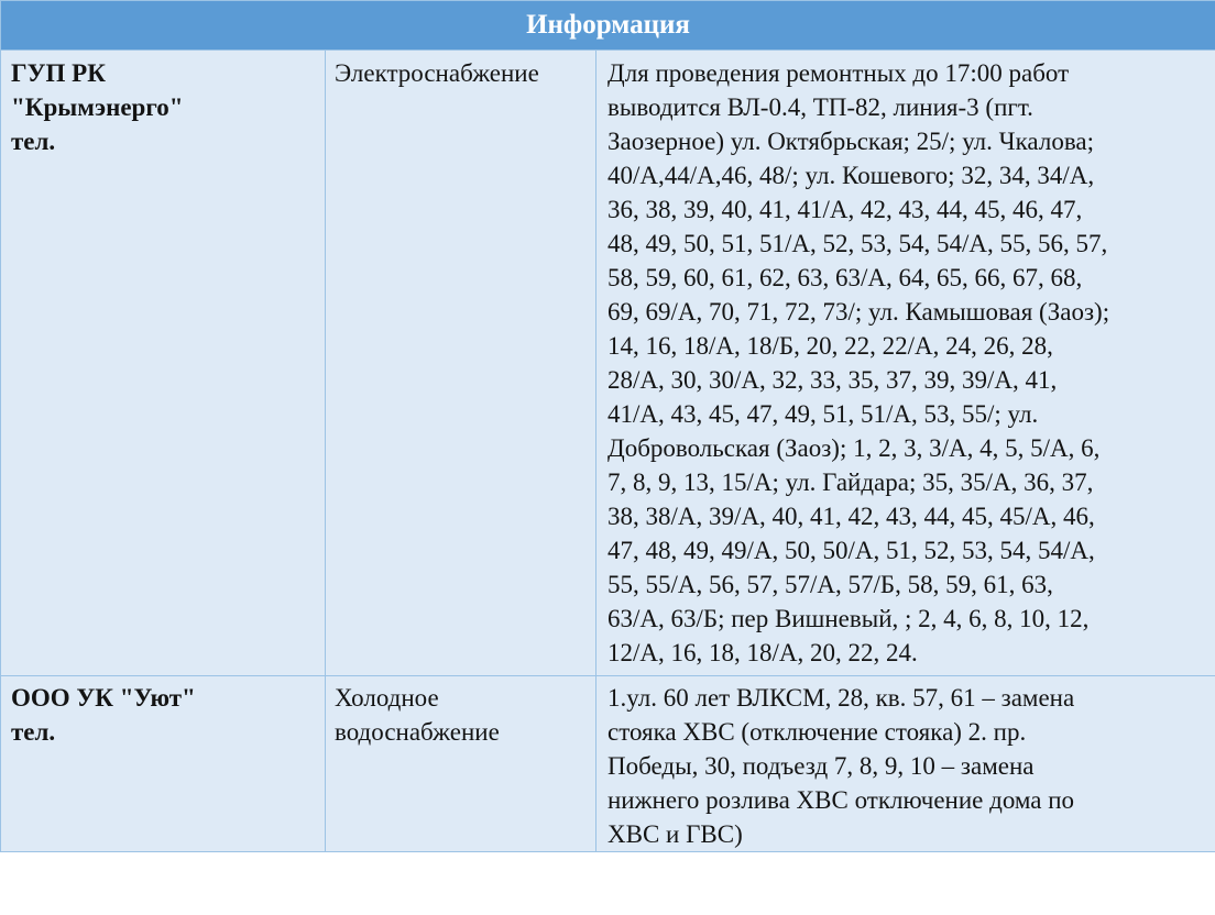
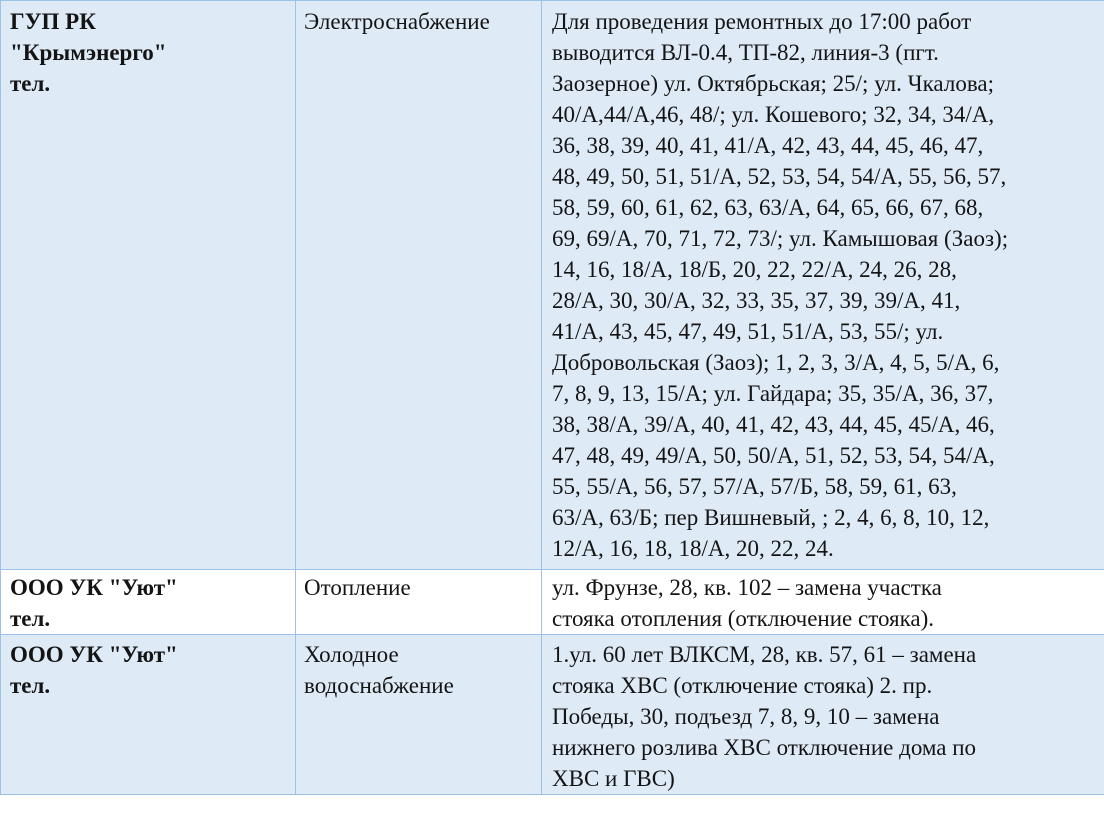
- Информация
  ГУП РК "Крымэнерго" тел.	Электроснабжение	Для проведения ремонтных до 17:00 работ выводится ВЛ-0.4, ТП-82, линия-3 (пгт. Заозерное) ул. Октябрьская; 25/; ул. Чкалова; 40/А,44/А,46, 48/; ул. Кошевого; 32, 34, 34/А, 36, 38, 39, 40, 41, 41/А, 42, 43, 44, 45, 46, 47, 48, 49, 50, 51, 51/А, 52, 53, 54, 54/А, 55, 56, 57, 58, 59, 60, 61, 62, 63, 63/А, 64, 65, 66, 67, 68, 69, 69/А, 70, 71, 72, 73/; ул. Камышовая (Заоз); 14, 16, 18/А, 18/Б, 20, 22, 22/А, 24, 26, 28, 28/А, 30, 30/А, 32, 33, 35, 37, 39, 39/А, 41, 41/А, 43, 45, 47, 49, 51, 51/А, 53, 55/; ул. Добровольская (Заоз); 1, 2, 3, 3/А, 4, 5, 5/А, 6, 7, 8, 9, 13, 15/А; ул. Гайдара; 35, 35/А, 36, 37, 38, 38/А, 39/А, 40, 41, 42, 43, 44, 45, 45/А, 46, 47, 48, 49, 49/А, 50, 50/А, 51, 52, 53, 54, 54/А, 55, 55/А, 56, 57, 57/А, 57/Б, 58, 59, 61, 63, 63/А, 63/Б; пер Вишневый, ; 2, 4, 6, 8, 10, 12, 12/А, 16, 18, 18/А, 20, 22, 24.
+ ООО УК "Уют" тел.	Отопление	ул. Фрунзе, 28, кв. 102 – замена участка стояка отопления (отключение стояка).
  ООО УК "Уют" тел.	Холодное водоснабжение	1.ул. 60 лет ВЛКСМ, 28, кв. 57, 61 – замена стояка ХВС (отключение стояка) 2. пр. Победы, 30, подъезд 7, 8, 9, 10 – замена нижнего розлива ХВС отключение дома по ХВС и ГВС)
